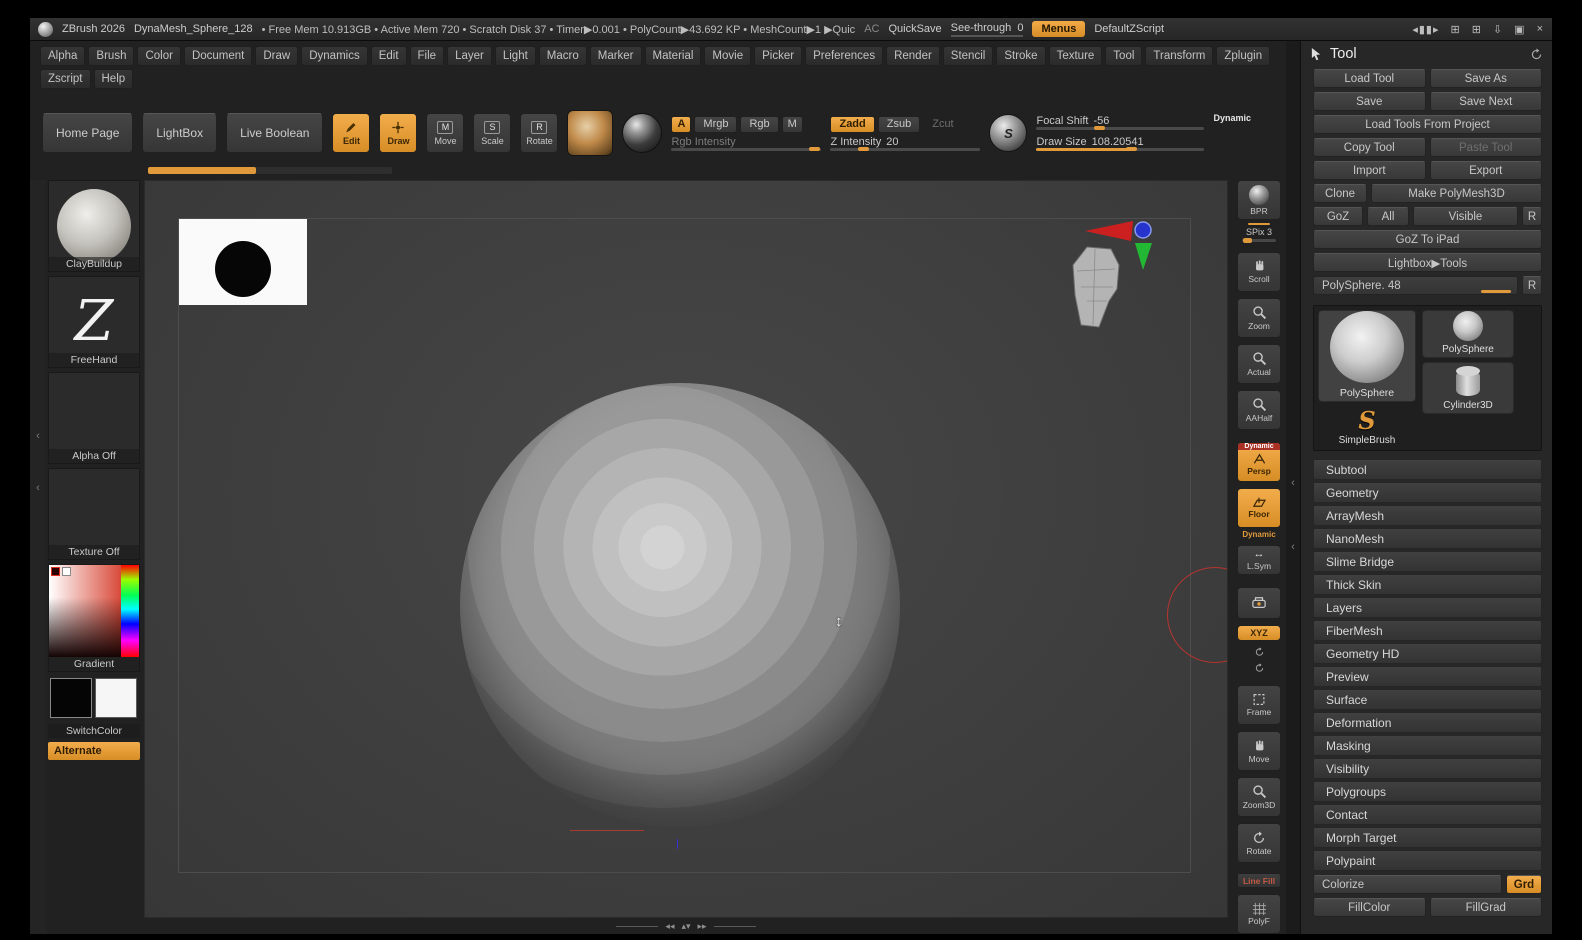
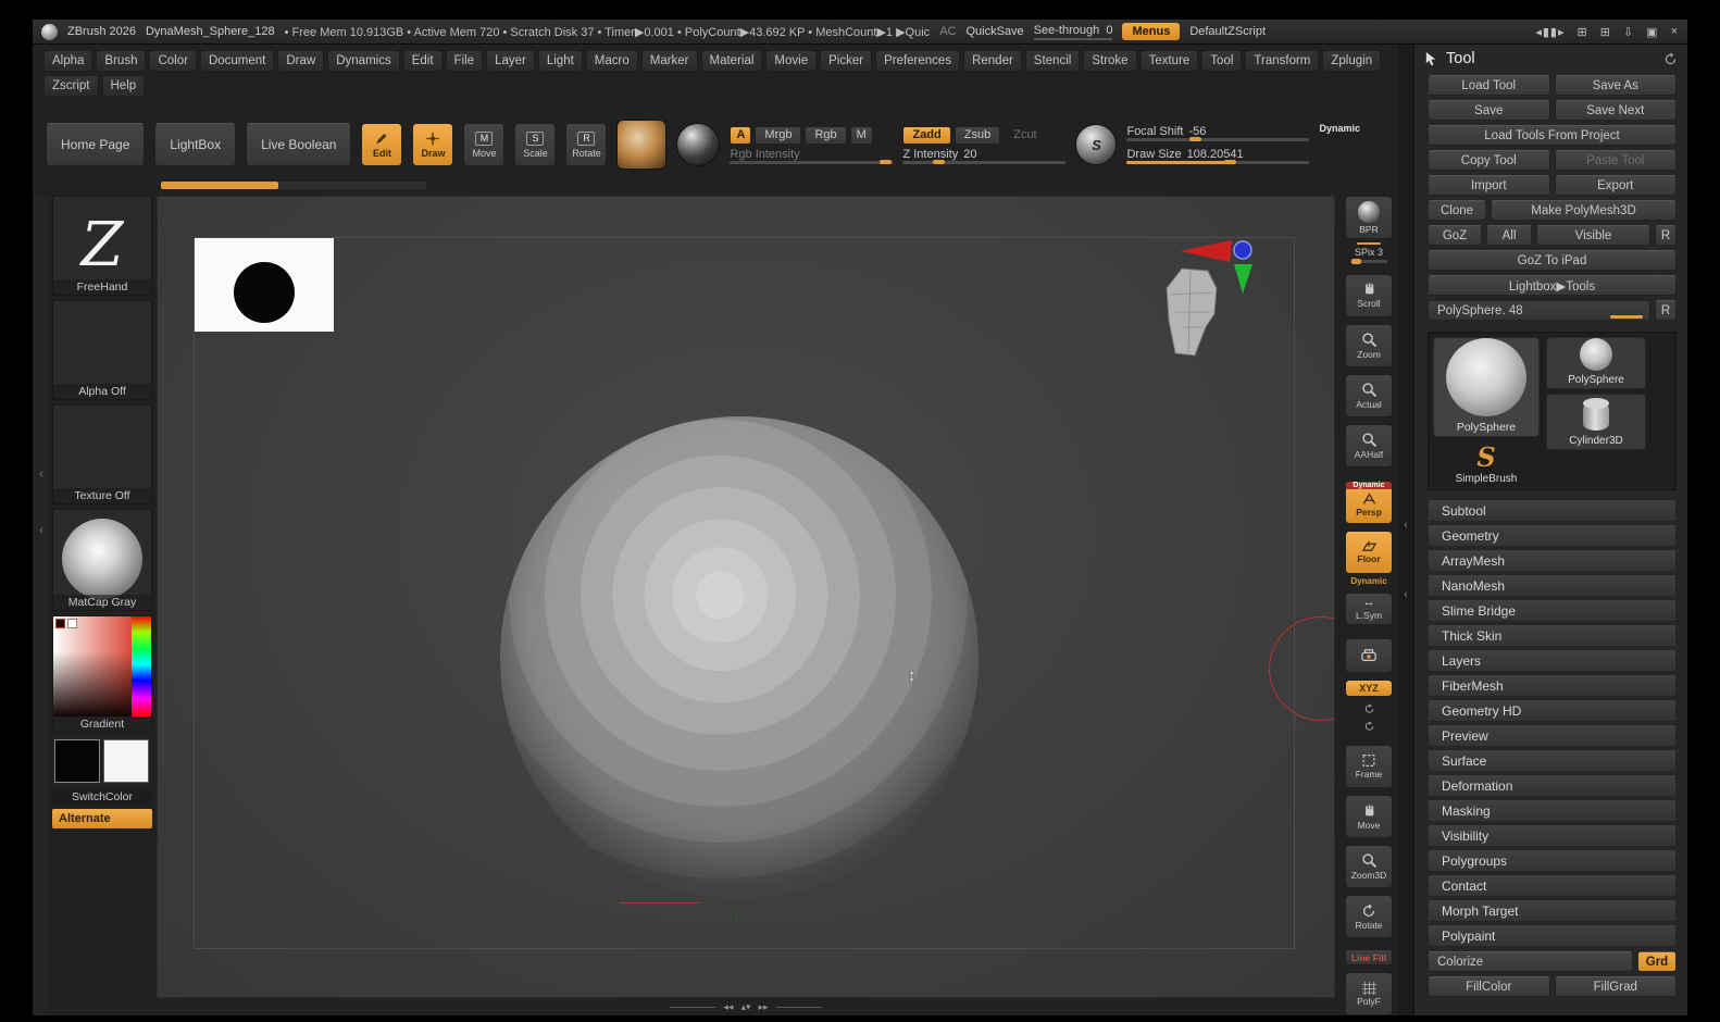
  ZBrush 2026
  DynaMesh_Sphere_128
  • Free Mem 10.913GB • Active Mem 720 • Scratch Disk 37 • Timer▶0.001 • PolyCount▶43.692 KP • MeshCount▶1 ▶Quic
  AC
  QuickSave
  See-through 0
  Menus
  DefaultZScript
  ◂▮▮▸
  ⊞
  ⊞
  ⇩
  ▣
  ×
  Alpha
  Brush
  Color
  Document
  Draw
  Dynamics
  Edit
  File
  Layer
  Light
  Macro
  Marker
  Material
  Movie
  Picker
  Preferences
  Render
  Stencil
  Stroke
  Texture
  Tool
  Transform
  Zplugin
  Zscript
  Help
  Home Page
  LightBox
  Live Boolean
  Edit
  Draw
  M
  Move
  S
  Scale
  R
  Rotate
  A
  Mrgb
  Rgb
  M
  Rgb Intensity
  Zadd
  Zsub
  Zcut
  Z Intensity
  20
  S
  Focal Shift
  -56
  Draw Size
  108.20541
  Dynamic
  ‹
  ‹
- ClayBuildup
  Z
  FreeHand
  Alpha Off
  Texture Off
+ MatCap Gray
  Gradient
  SwitchColor
  Alternate
  ↕
  ◂◂
  ▴▾
  ▸▸
  BPR
  SPix 3
  Scroll
  Zoom
  Actual
  AAHalf
  Persp
  Floor
  Dynamic
  ↔
  L.Sym
  XYZ
  Frame
  Move
  Zoom3D
  Rotate
  Line Fill
  PolyF
  ‹
  ‹
  Tool
  Load Tool
  Save As
  Save
  Save Next
  Load Tools From Project
  Copy Tool
  Paste Tool
  Import
  Export
  Clone
  Make PolyMesh3D
  GoZ
  All
  Visible
  R
  GoZ To iPad
  Lightbox▶Tools
  PolySphere. 48
  R
  PolySphere
  PolySphere
  Cylinder3D
  S
  SimpleBrush
  Subtool
  Geometry
  ArrayMesh
  NanoMesh
  Slime Bridge
  Thick Skin
  Layers
  FiberMesh
  Geometry HD
  Preview
  Surface
  Deformation
  Masking
  Visibility
  Polygroups
  Contact
  Morph Target
  Polypaint
  Colorize
  Grd
  FillColor
  FillGrad
